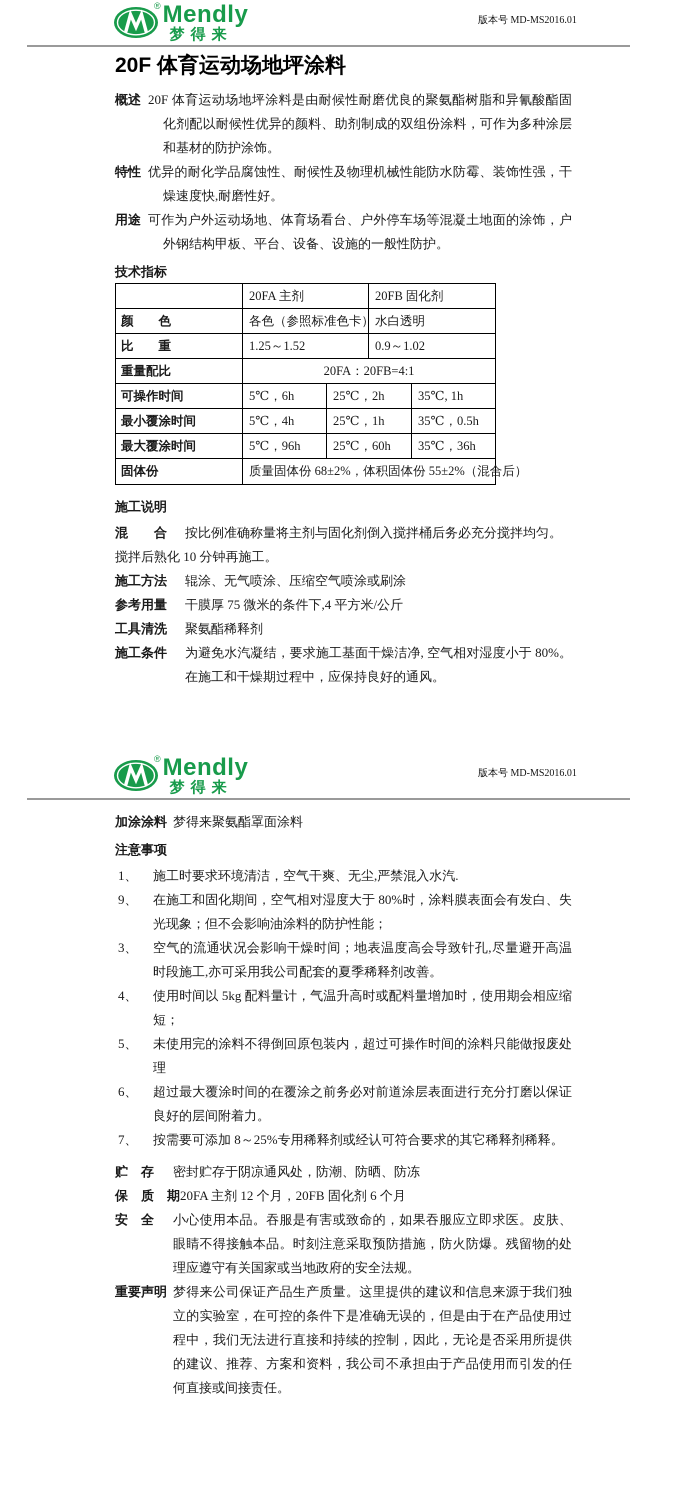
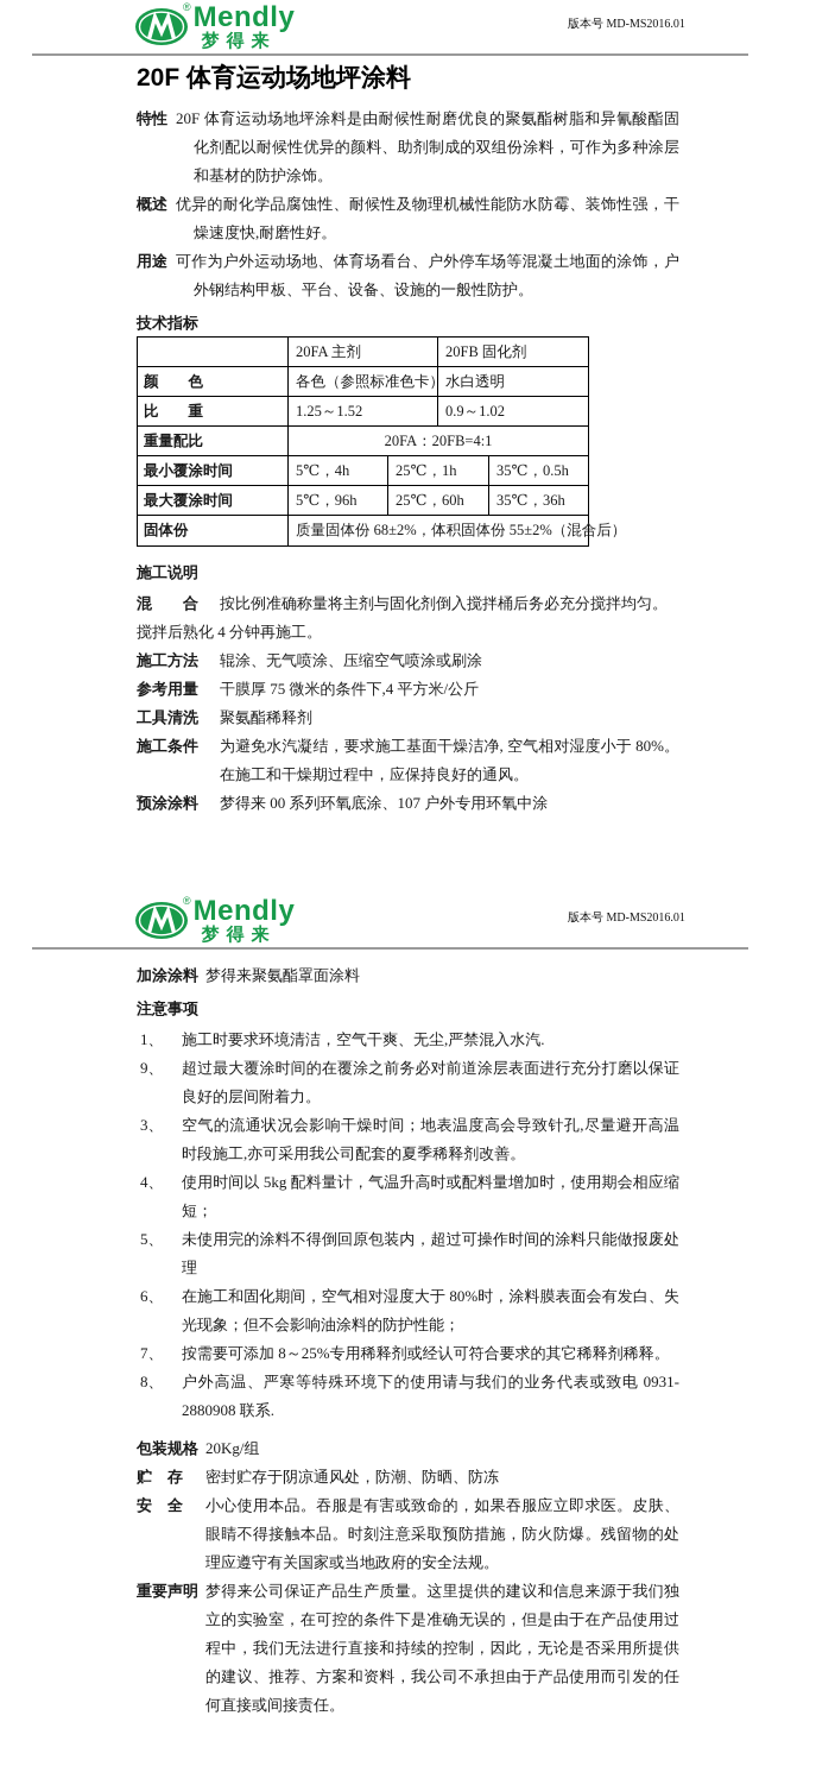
  ®
  Mendly
  梦得来
  版本号 MD-MS2016.01
  20F 体育运动场地坪涂料
- 概述
+ 特性
  20F 体育运动场地坪涂料是由耐候性耐磨优良的聚氨酯树脂和异氰酸酯固化剂配以耐候性优异的颜料、助剂制成的双组份涂料，可作为多种涂层和基材的防护涂饰。
- 特性
+ 概述
  优异的耐化学品腐蚀性、耐候性及物理机械性能防水防霉、装饰性强，干燥速度快,耐磨性好。
  用途
  可作为户外运动场地、体育场看台、户外停车场等混凝土地面的涂饰，户外钢结构甲板、平台、设备、设施的一般性防护。
  技术指标
  20FA 主剂
  20FB 固化剂
  颜 色
  各色（参照标准色卡）
  水白透明
  比 重
  1.25～1.52
  0.9～1.02
  重量配比
  20FA：20FB=4:1
- 可操作时间
- 5℃，6h
- 25℃，2h
- 35℃, 1h
  最小覆涂时间
  5℃，4h
  25℃，1h
  35℃，0.5h
  最大覆涂时间
  5℃，96h
  25℃，60h
  35℃，36h
  固体份
  质量固体份 68±2%，体积固体份 55±2%（混合后）
  施工说明
  混 合
  按比例准确称量将主剂与固化剂倒入搅拌桶后务必充分搅拌均匀。
- 搅拌后熟化 10 分钟再施工。
+ 搅拌后熟化 4 分钟再施工。
  施工方法
  辊涂、无气喷涂、压缩空气喷涂或刷涂
  参考用量
  干膜厚 75 微米的条件下,4 平方米/公斤
  工具清洗
  聚氨酯稀释剂
  施工条件
  为避免水汽凝结，要求施工基面干燥洁净, 空气相对湿度小于 80%。在施工和干燥期过程中，应保持良好的通风。
+ 预涂涂料
+ 梦得来 00 系列环氧底涂、107 户外专用环氧中涂
  ®
  Mendly
  梦得来
  版本号 MD-MS2016.01
  加涂涂料
  梦得来聚氨酯罩面涂料
  注意事项
  1、
  施工时要求环境清洁，空气干爽、无尘,严禁混入水汽.
  9、
- 在施工和固化期间，空气相对湿度大于 80%时，涂料膜表面会有发白、失光现象；但不会影响油涂料的防护性能；
+ 超过最大覆涂时间的在覆涂之前务必对前道涂层表面进行充分打磨以保证良好的层间附着力。
  3、
  空气的流通状况会影响干燥时间；地表温度高会导致针孔,尽量避开高温时段施工,亦可采用我公司配套的夏季稀释剂改善。
  4、
  使用时间以 5kg 配料量计，气温升高时或配料量增加时，使用期会相应缩短；
  5、
  未使用完的涂料不得倒回原包装内，超过可操作时间的涂料只能做报废处理
  6、
- 超过最大覆涂时间的在覆涂之前务必对前道涂层表面进行充分打磨以保证良好的层间附着力。
+ 在施工和固化期间，空气相对湿度大于 80%时，涂料膜表面会有发白、失光现象；但不会影响油涂料的防护性能；
  7、
  按需要可添加 8～25%专用稀释剂或经认可符合要求的其它稀释剂稀释。
+ 8、
+ 户外高温、严寒等特殊环境下的使用请与我们的业务代表或致电 0931-2880908 联系.
+ 包装规格
+ 20Kg/组
  贮 存
  密封贮存于阴凉通风处，防潮、防晒、防冻
- 保 质 期
- 20FA 主剂 12 个月，20FB 固化剂 6 个月
  安 全
  小心使用本品。吞服是有害或致命的，如果吞服应立即求医。皮肤、眼睛不得接触本品。时刻注意采取预防措施，防火防爆。残留物的处理应遵守有关国家或当地政府的安全法规。
  重要声明
  梦得来公司保证产品生产质量。这里提供的建议和信息来源于我们独立的实验室，在可控的条件下是准确无误的，但是由于在产品使用过程中，我们无法进行直接和持续的控制，因此，无论是否采用所提供的建议、推荐、方案和资料，我公司不承担由于产品使用而引发的任何直接或间接责任。
